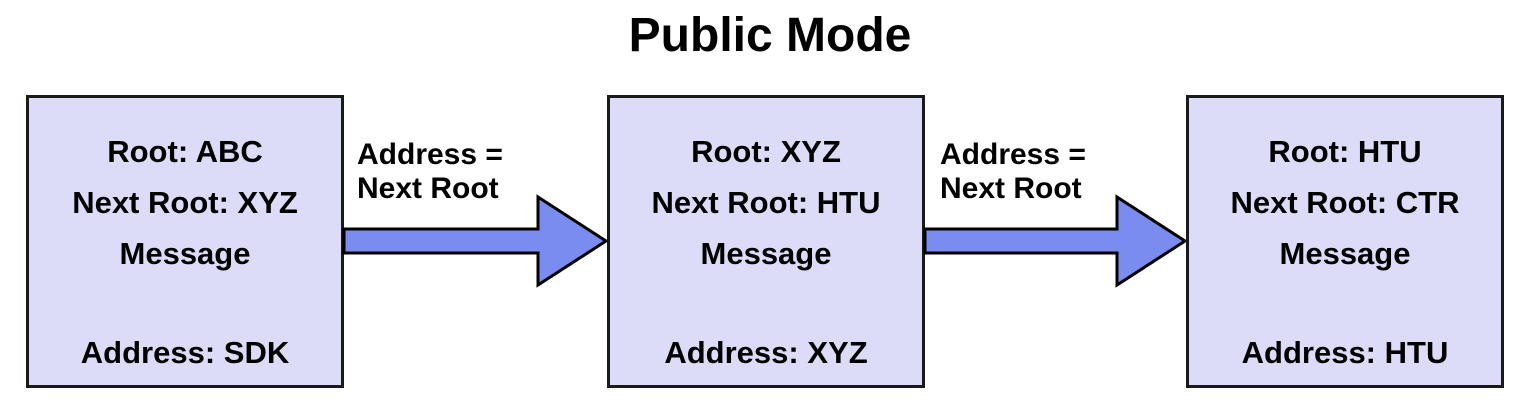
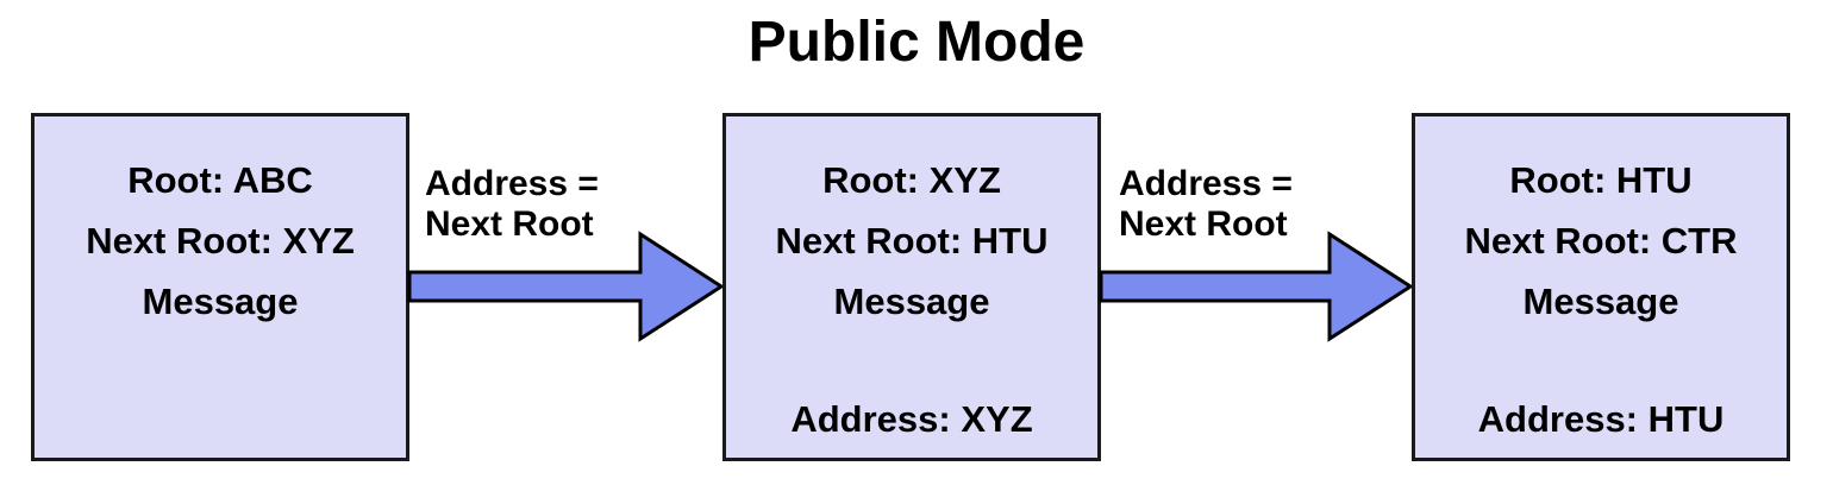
  Public Mode
  Root: ABC
  Next Root: XYZ
  Message
- Address: SDK
  Address =
  Next Root
  Root: XYZ
  Next Root: HTU
  Message
  Address: XYZ
  Address =
  Next Root
  Root: HTU
  Next Root: CTR
  Message
  Address: HTU
